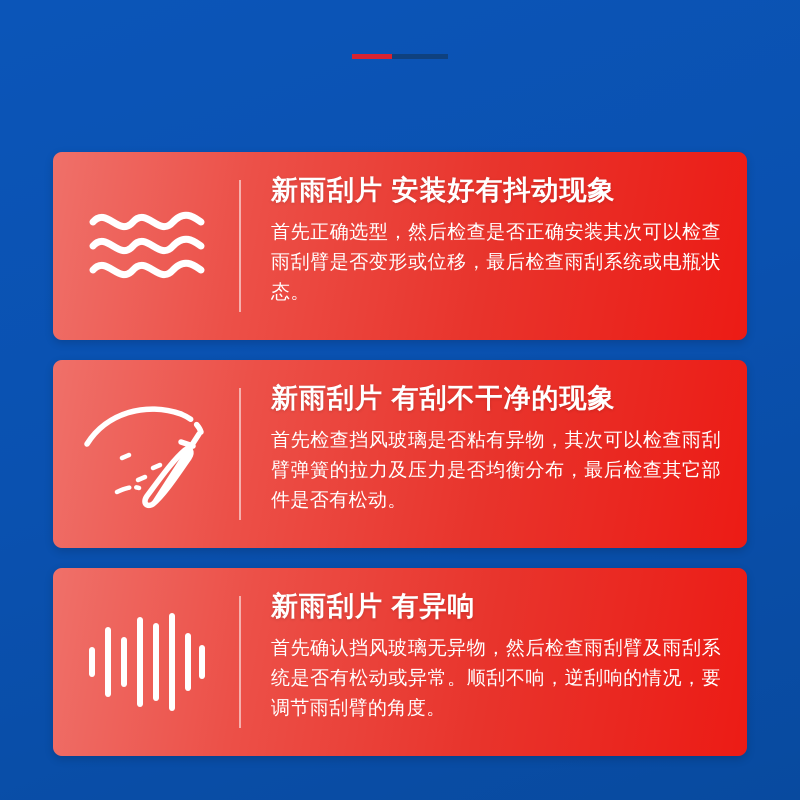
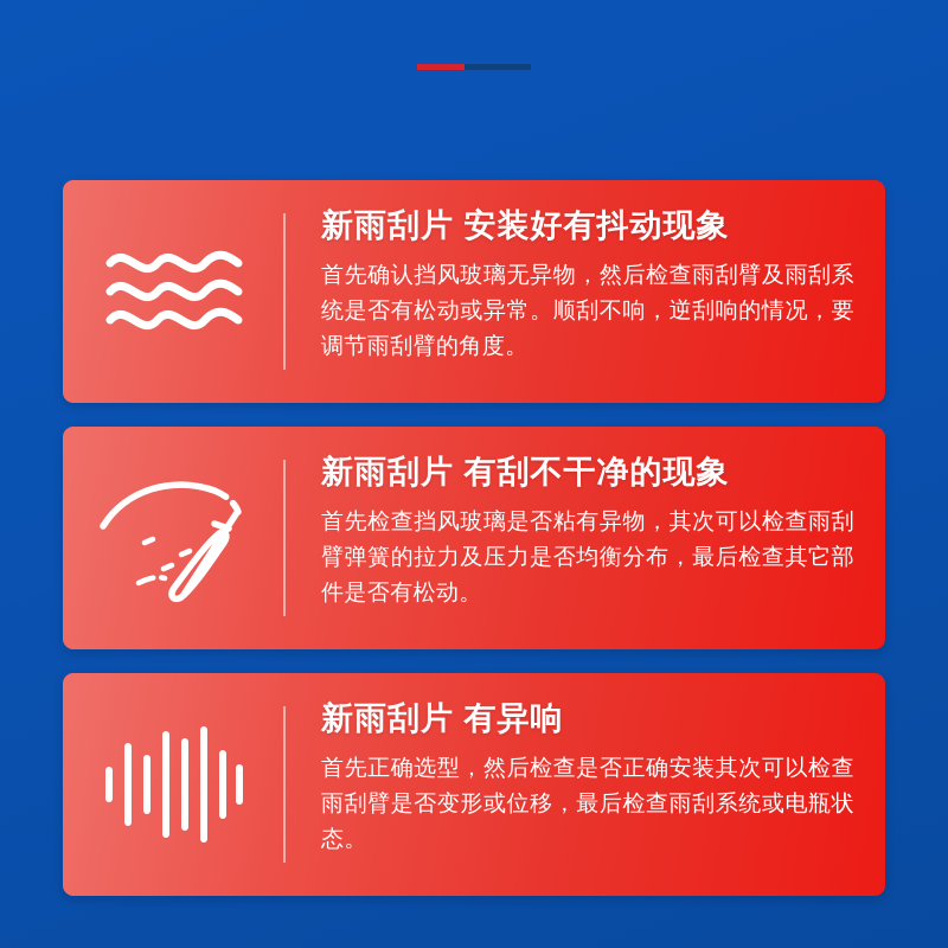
  新雨刮片 安装好有抖动现象
- 首先正确选型，然后检查是否正确安装其次可以检查雨刮臂是否变形或位移，最后检查雨刮系统或电瓶状态。
+ 首先确认挡风玻璃无异物，然后检查雨刮臂及雨刮系统是否有松动或异常。顺刮不响，逆刮响的情况，要调节雨刮臂的角度。
  新雨刮片 有刮不干净的现象
  首先检查挡风玻璃是否粘有异物，其次可以检查雨刮臂弹簧的拉力及压力是否均衡分布，最后检查其它部件是否有松动。
  新雨刮片 有异响
- 首先确认挡风玻璃无异物，然后检查雨刮臂及雨刮系统是否有松动或异常。顺刮不响，逆刮响的情况，要调节雨刮臂的角度。
+ 首先正确选型，然后检查是否正确安装其次可以检查雨刮臂是否变形或位移，最后检查雨刮系统或电瓶状态。
